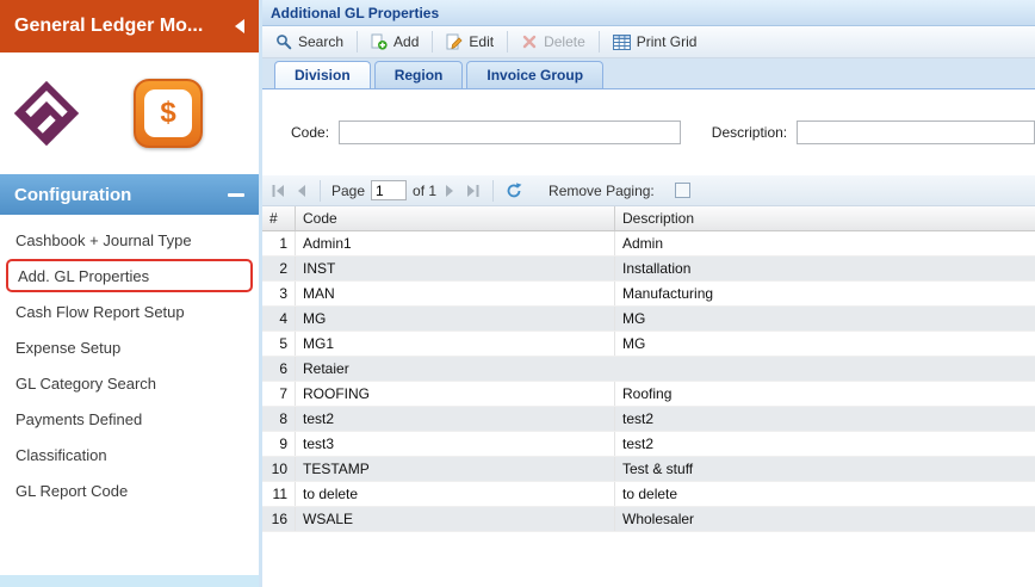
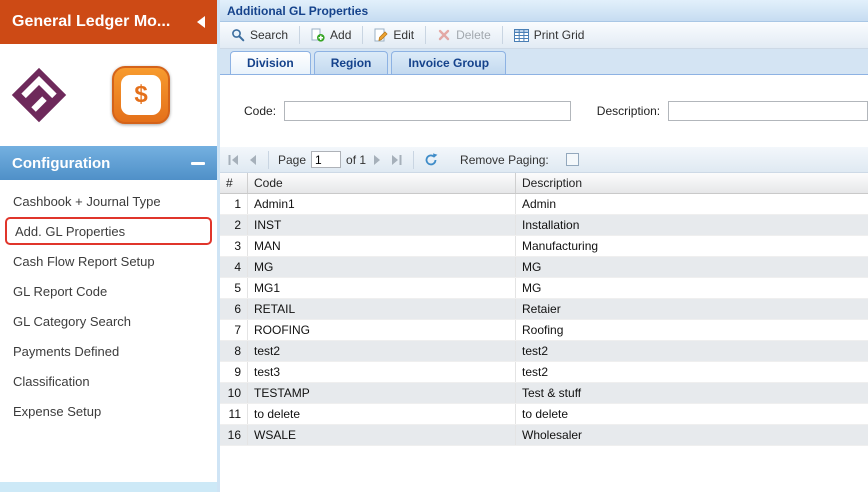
  General Ledger Mo...
  $
  Configuration
  Cashbook + Journal Type
  Add. GL Properties
  Cash Flow Report Setup
- Expense Setup
+ GL Report Code
  GL Category Search
  Payments Defined
  Classification
- GL Report Code
+ Expense Setup
  Additional GL Properties
  Search
  Add
  Edit
  Delete
  Print Grid
  Division
  Region
  Invoice Group
  Code:
  Description:
  Page
  1
  of 1
  Remove Paging:
  #
  Code
  Description
  1
  Admin1
  Admin
  2
  INST
  Installation
  3
  MAN
  Manufacturing
  4
  MG
  MG
  5
  MG1
  MG
  6
+ RETAIL
  Retaier
  7
  ROOFING
  Roofing
  8
  test2
  test2
  9
  test3
  test2
  10
  TESTAMP
  Test & stuff
  11
  to delete
  to delete
  16
  WSALE
  Wholesaler
